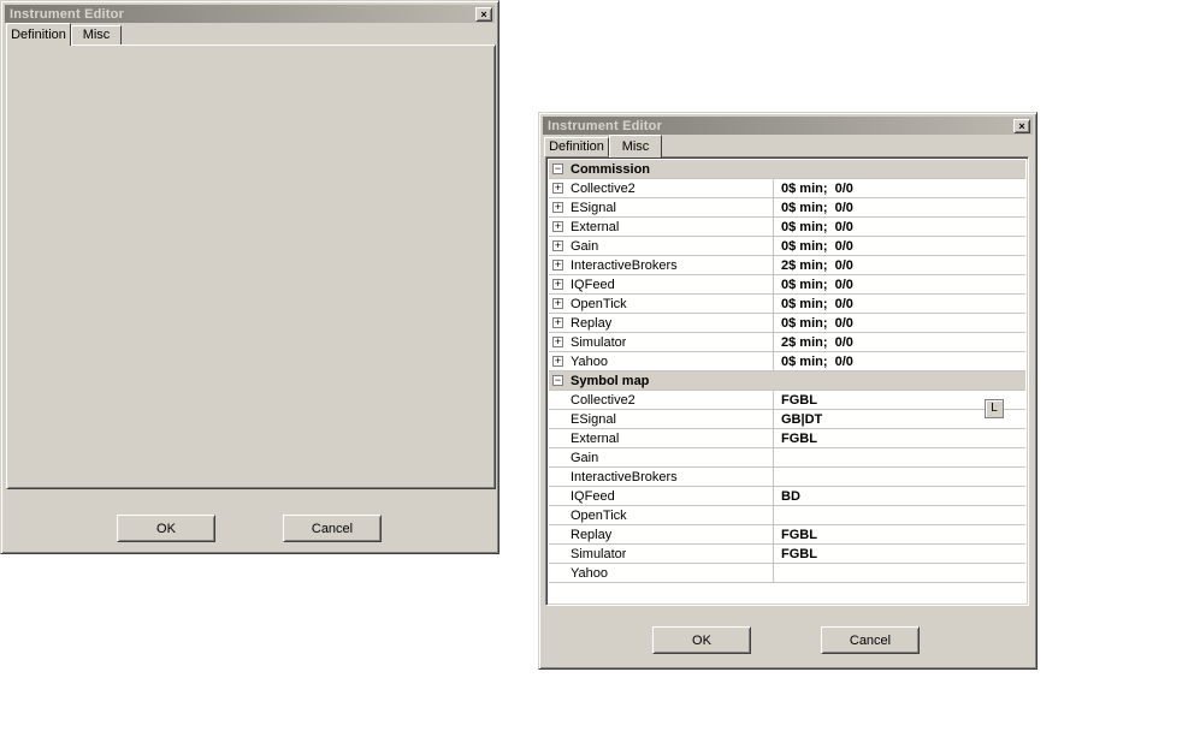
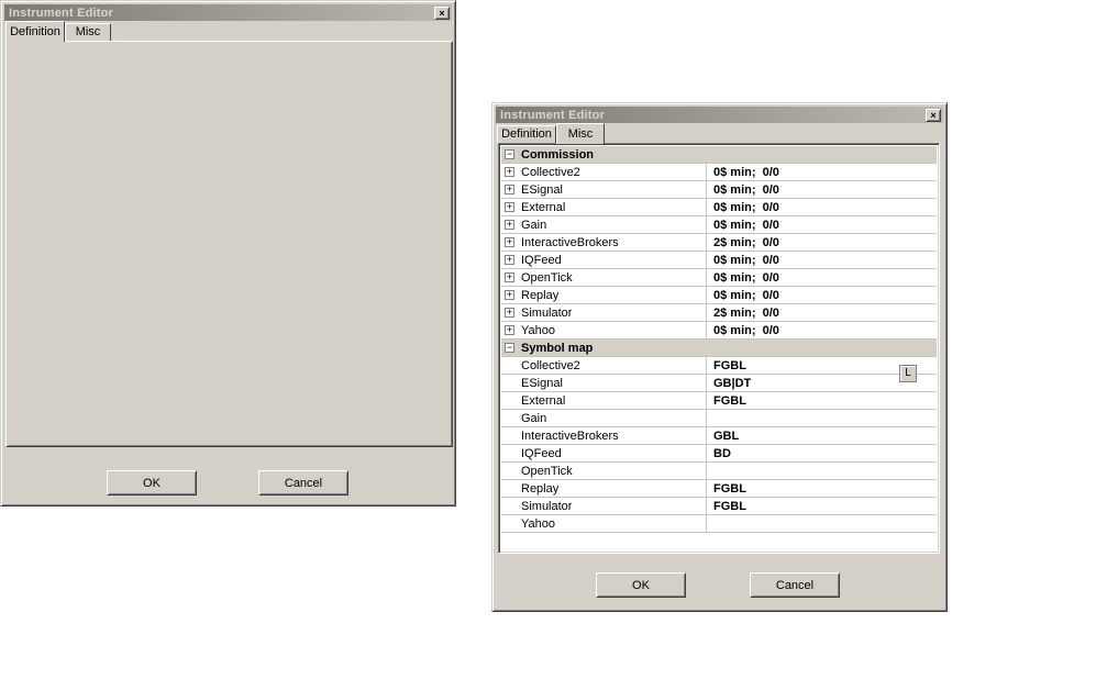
  Instrument Editor
  ×
  Definition
  Misc
  OK
  Cancel
  Instrument Editor
  ×
  Definition
  Misc
  −
  Commission
  +
  Collective2
  0$ min; 0/0
  +
  ESignal
  0$ min; 0/0
  +
  External
  0$ min; 0/0
  +
  Gain
  0$ min; 0/0
  +
  InteractiveBrokers
  2$ min; 0/0
  +
  IQFeed
  0$ min; 0/0
  +
  OpenTick
  0$ min; 0/0
  +
  Replay
  0$ min; 0/0
  +
  Simulator
  2$ min; 0/0
  +
  Yahoo
  0$ min; 0/0
  −
  Symbol map
  Collective2
  FGBL
  ESignal
  GB|DT
  External
  FGBL
  Gain
  InteractiveBrokers
+ GBL
  IQFeed
  BD
  OpenTick
  Replay
  FGBL
  Simulator
  FGBL
  Yahoo
  L
  OK
  Cancel
